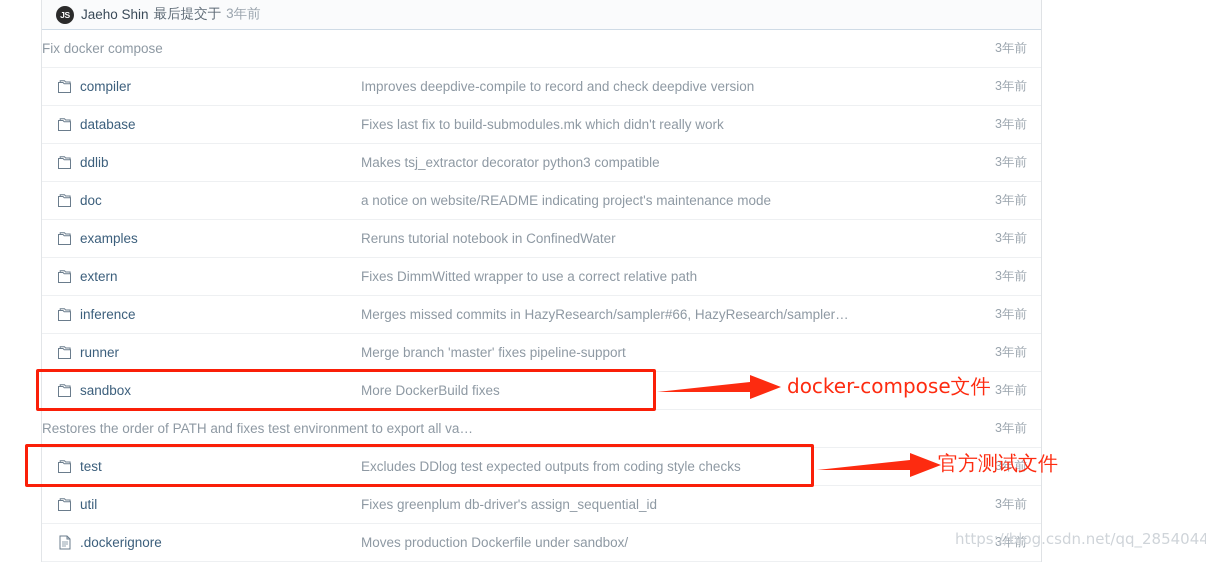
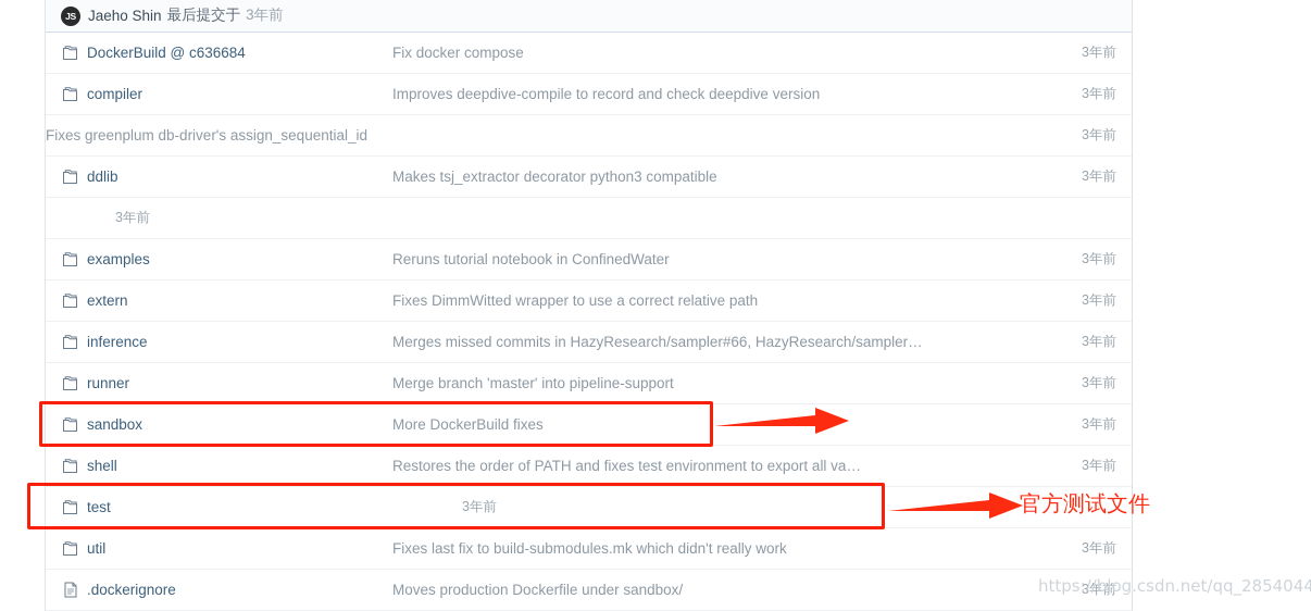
  JS
  Jaeho Shin
  最后提交于
  3年前
+ DockerBuild @ c636684
  Fix docker compose
  3年前
  compiler
  Improves deepdive-compile to record and check deepdive version
  3年前
- database
- Fixes last fix to build-submodules.mk which didn't really work
+ Fixes greenplum db-driver's assign_sequential_id
  3年前
  ddlib
  Makes tsj_extractor decorator python3 compatible
  3年前
- doc
- a notice on website/README indicating project's maintenance mode
  3年前
  examples
  Reruns tutorial notebook in ConfinedWater
  3年前
  extern
  Fixes DimmWitted wrapper to use a correct relative path
  3年前
  inference
  Merges missed commits in HazyResearch/sampler#66, HazyResearch/sampler…
  3年前
  runner
- Merge branch 'master' fixes pipeline-support
+ Merge branch 'master' into pipeline-support
  3年前
  sandbox
  More DockerBuild fixes
  3年前
+ shell
  Restores the order of PATH and fixes test environment to export all va…
  3年前
  test
- Excludes DDlog test expected outputs from coding style checks
  3年前
  util
- Fixes greenplum db-driver's assign_sequential_id
+ Fixes last fix to build-submodules.mk which didn't really work
  3年前
  .dockerignore
  Moves production Dockerfile under sandbox/
  3年前
- docker-compose文件
  官方测试文件
  https://blog.csdn.net/qq_2854044
